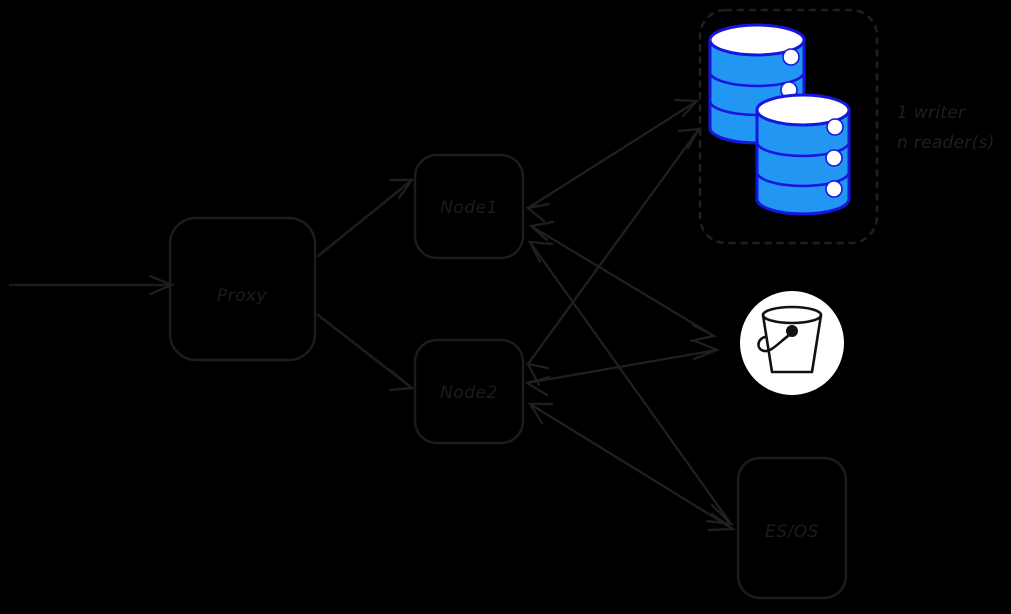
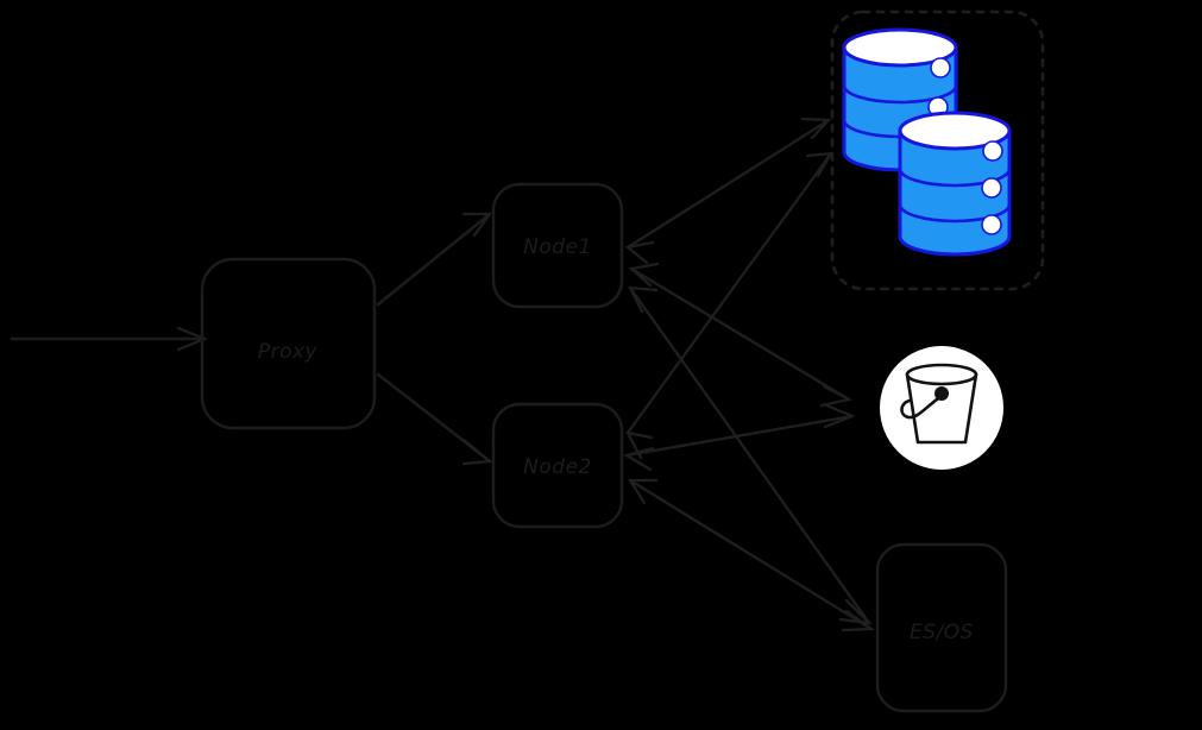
  Proxy
  Node1
  Node2
  ES/OS
- 1 writer
- n reader(s)
